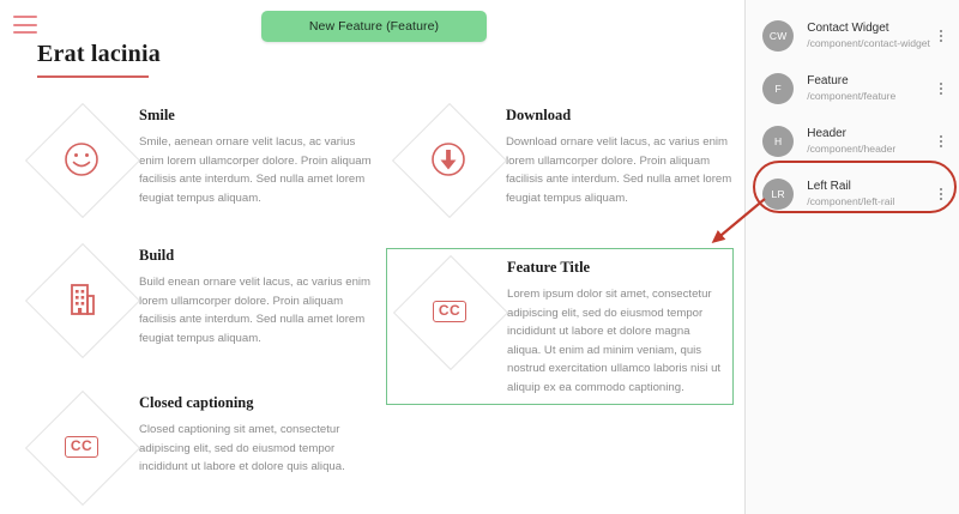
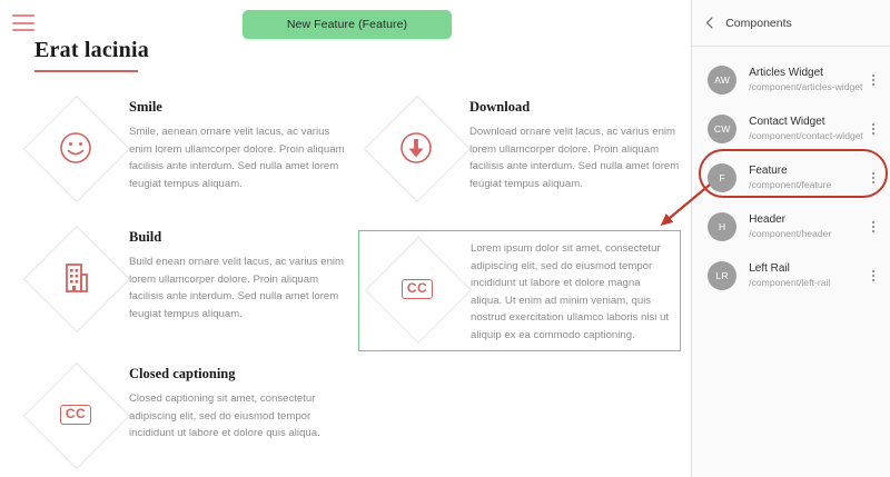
  New Feature (Feature)
  Erat lacinia
  Smile
  Smile, aenean ornare velit lacus, ac varius enim lorem ullamcorper dolore. Proin aliquam facilisis ante interdum. Sed nulla amet lorem feugiat tempus aliquam.
  Download
  Download ornare velit lacus, ac varius enim lorem ullamcorper dolore. Proin aliquam facilisis ante interdum. Sed nulla amet lorem feugiat tempus aliquam.
  Build
  Build enean ornare velit lacus, ac varius enim lorem ullamcorper dolore. Proin aliquam facilisis ante interdum. Sed nulla amet lorem feugiat tempus aliquam.
  CC
- Feature Title
  Lorem ipsum dolor sit amet, consectetur adipiscing elit, sed do eiusmod tempor incididunt ut labore et dolore magna aliqua. Ut enim ad minim veniam, quis nostrud exercitation ullamco laboris nisi ut aliquip ex ea commodo captioning.
  CC
  Closed captioning
  Closed captioning sit amet, consectetur adipiscing elit, sed do eiusmod tempor incididunt ut labore et dolore quis aliqua.
+ Components
+ AW
+ Articles Widget
+ /component/articles-widget
  CW
  Contact Widget
  /component/contact-widget
  F
  Feature
  /component/feature
  H
  Header
  /component/header
  LR
  Left Rail
  /component/left-rail
